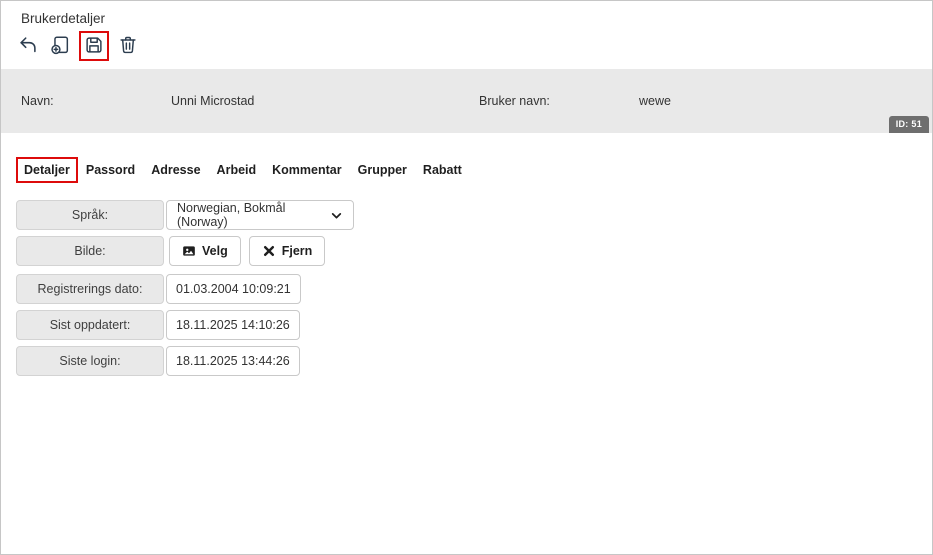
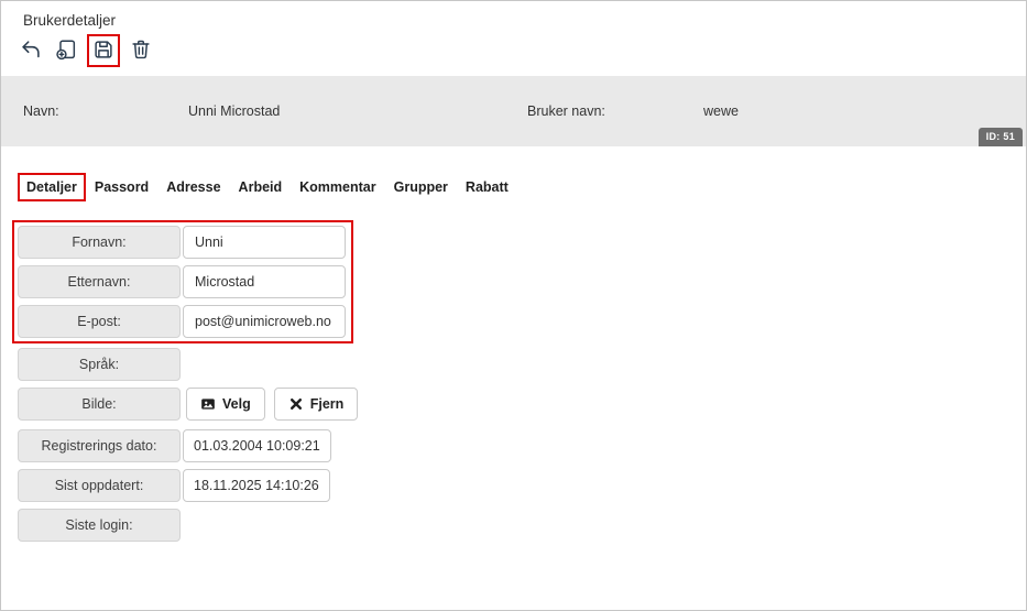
  Brukerdetaljer
  Navn:
  Unni Microstad
  Bruker navn:
  wewe
  ID: 51
  Detaljer
  Passord
  Adresse
  Arbeid
  Kommentar
  Grupper
  Rabatt
+ Fornavn:
+ Unni
+ Etternavn:
+ Microstad
+ E-post:
+ post@unimicroweb.no
  Språk:
- Norwegian, Bokmål (Norway)
  Bilde:
  Velg
  Fjern
  Registrerings dato:
  01.03.2004 10:09:21
  Sist oppdatert:
  18.11.2025 14:10:26
  Siste login:
- 18.11.2025 13:44:26
